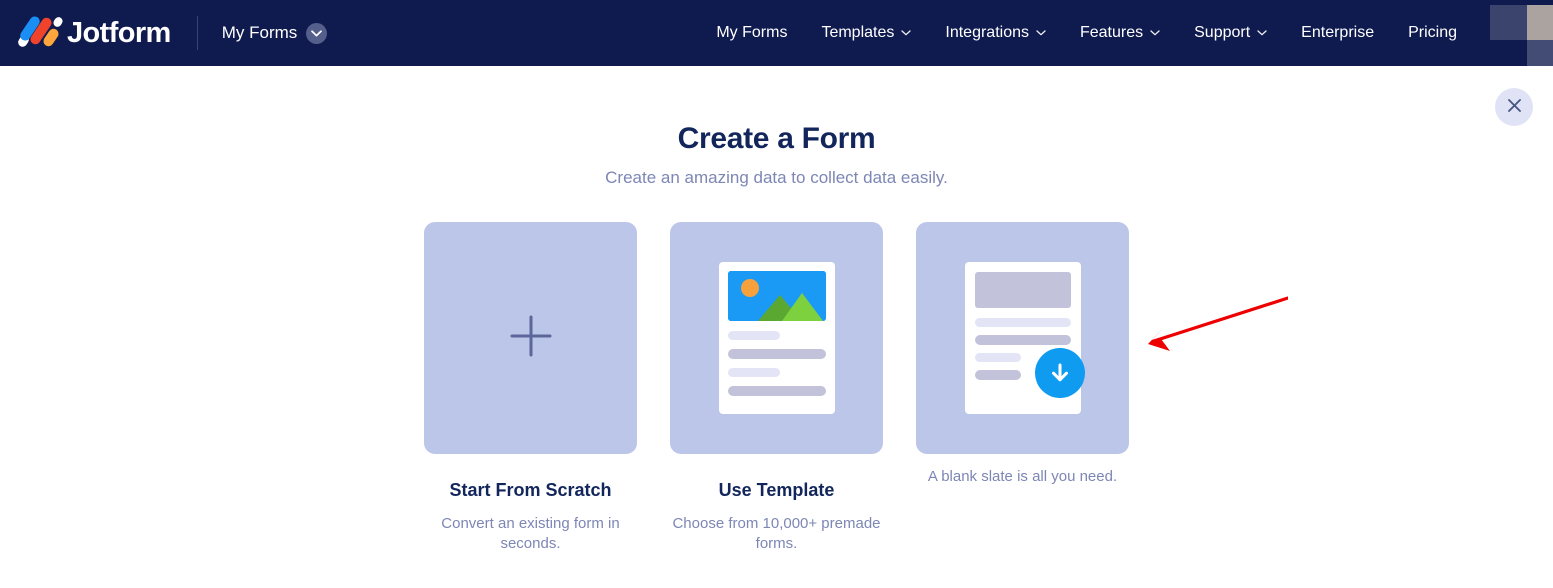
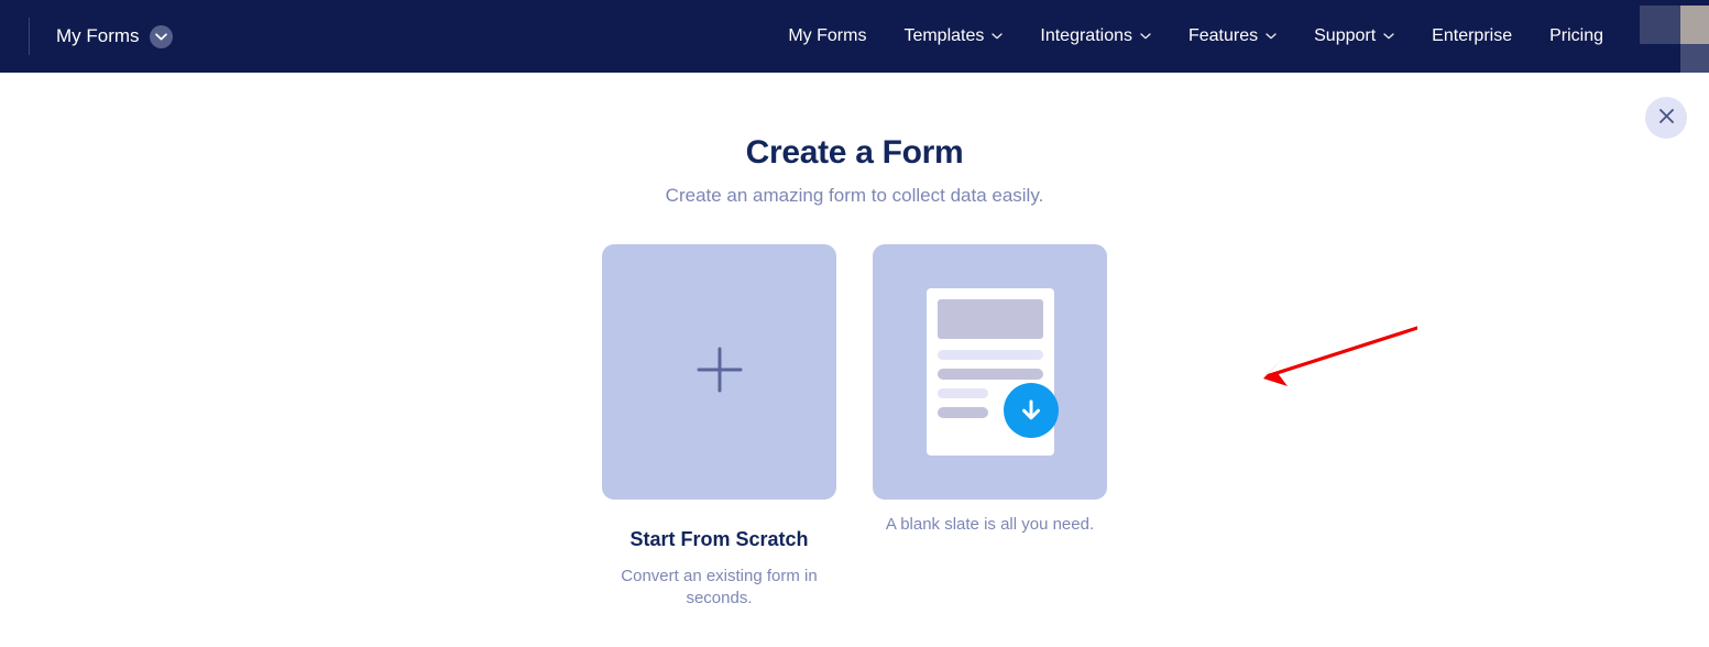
- Jotform
  My Forms
  My Forms
  Templates
  Integrations
  Features
  Support
  Enterprise
  Pricing
  Create a Form
- Create an amazing data to collect data easily.
+ Create an amazing form to collect data easily.
  Start From Scratch
  Convert an existing form in seconds.
- Use Template
- Choose from 10,000+ premade forms.
  A blank slate is all you need.
